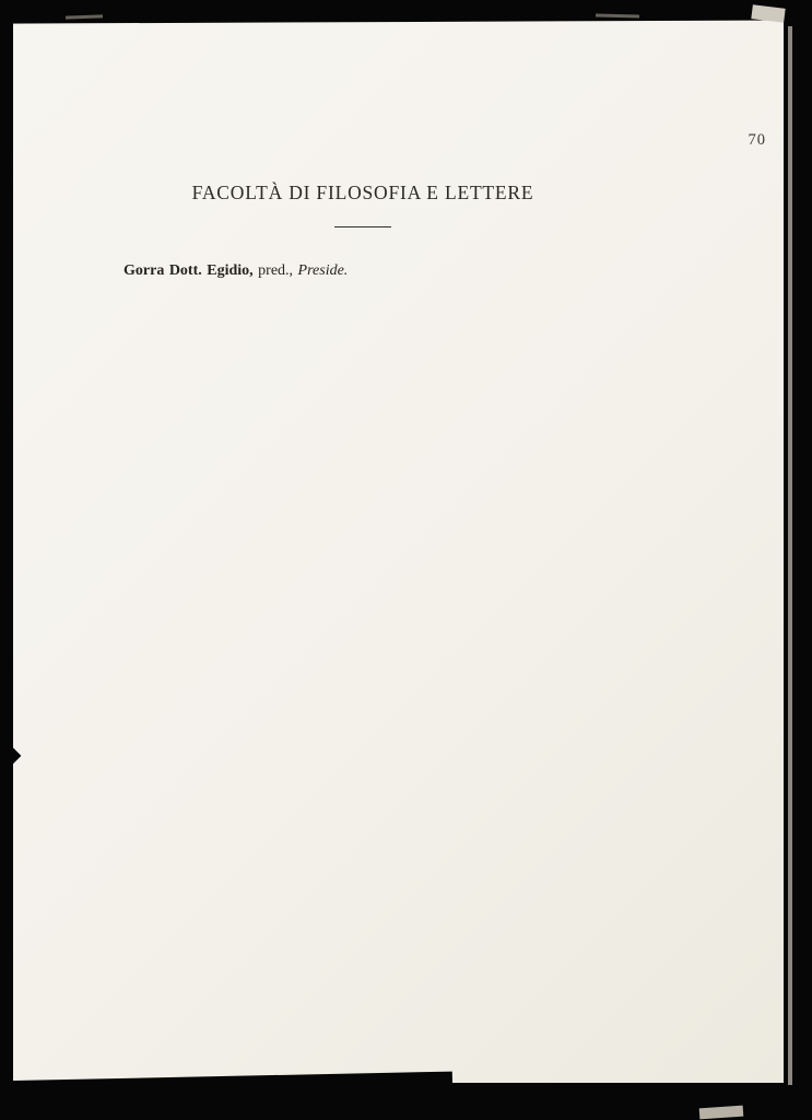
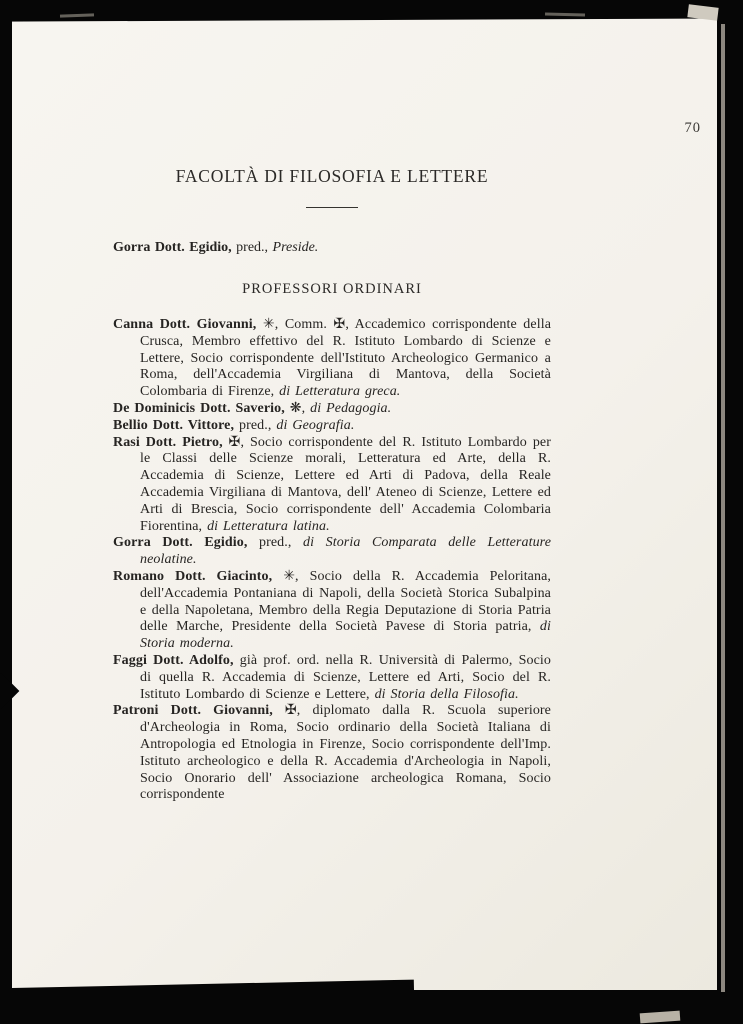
  70
  FACOLTÀ DI FILOSOFIA E LETTERE
  Gorra Dott. Egidio, pred., Preside.
+ PROFESSORI ORDINARI
+ Canna Dott. Giovanni, ✳, Comm. ✠, Accademico corrispondente della Crusca, Membro effettivo del R. Istituto Lombardo di Scienze e Lettere, Socio corrispondente dell'Istituto Archeologico Germanico a Roma, dell'Accademia Virgiliana di Mantova, della Società Colombaria di Firenze, di Letteratura greca.
+ De Dominicis Dott. Saverio, ❋, di Pedagogia.
+ Bellio Dott. Vittore, pred., di Geografia.
+ Rasi Dott. Pietro, ✠, Socio corrispondente del R. Istituto Lombardo per le Classi delle Scienze morali, Letteratura ed Arte, della R. Accademia di Scienze, Lettere ed Arti di Padova, della Reale Accademia Virgiliana di Mantova, dell' Ateneo di Scienze, Lettere ed Arti di Brescia, Socio corrispondente dell' Accademia Colombaria Fiorentina, di Letteratura latina.
+ Gorra Dott. Egidio, pred., di Storia Comparata delle Letterature neolatine.
+ Romano Dott. Giacinto, ✳, Socio della R. Accademia Peloritana, dell'Accademia Pontaniana di Napoli, della Società Storica Subalpina e della Napoletana, Membro della Regia Deputazione di Storia Patria delle Marche, Presidente della Società Pavese di Storia patria, di Storia moderna.
+ Faggi Dott. Adolfo, già prof. ord. nella R. Università di Palermo, Socio di quella R. Accademia di Scienze, Lettere ed Arti, Socio del R. Istituto Lombardo di Scienze e Lettere, di Storia della Filosofia.
+ Patroni Dott. Giovanni, ✠, diplomato dalla R. Scuola superiore d'Archeologia in Roma, Socio ordinario della Società Italiana di Antropologia ed Etnologia in Firenze, Socio corrispondente dell'Imp. Istituto archeologico e della R. Accademia d'Archeologia in Napoli, Socio Onorario dell' Associazione archeologica Romana, Socio corrispondente
